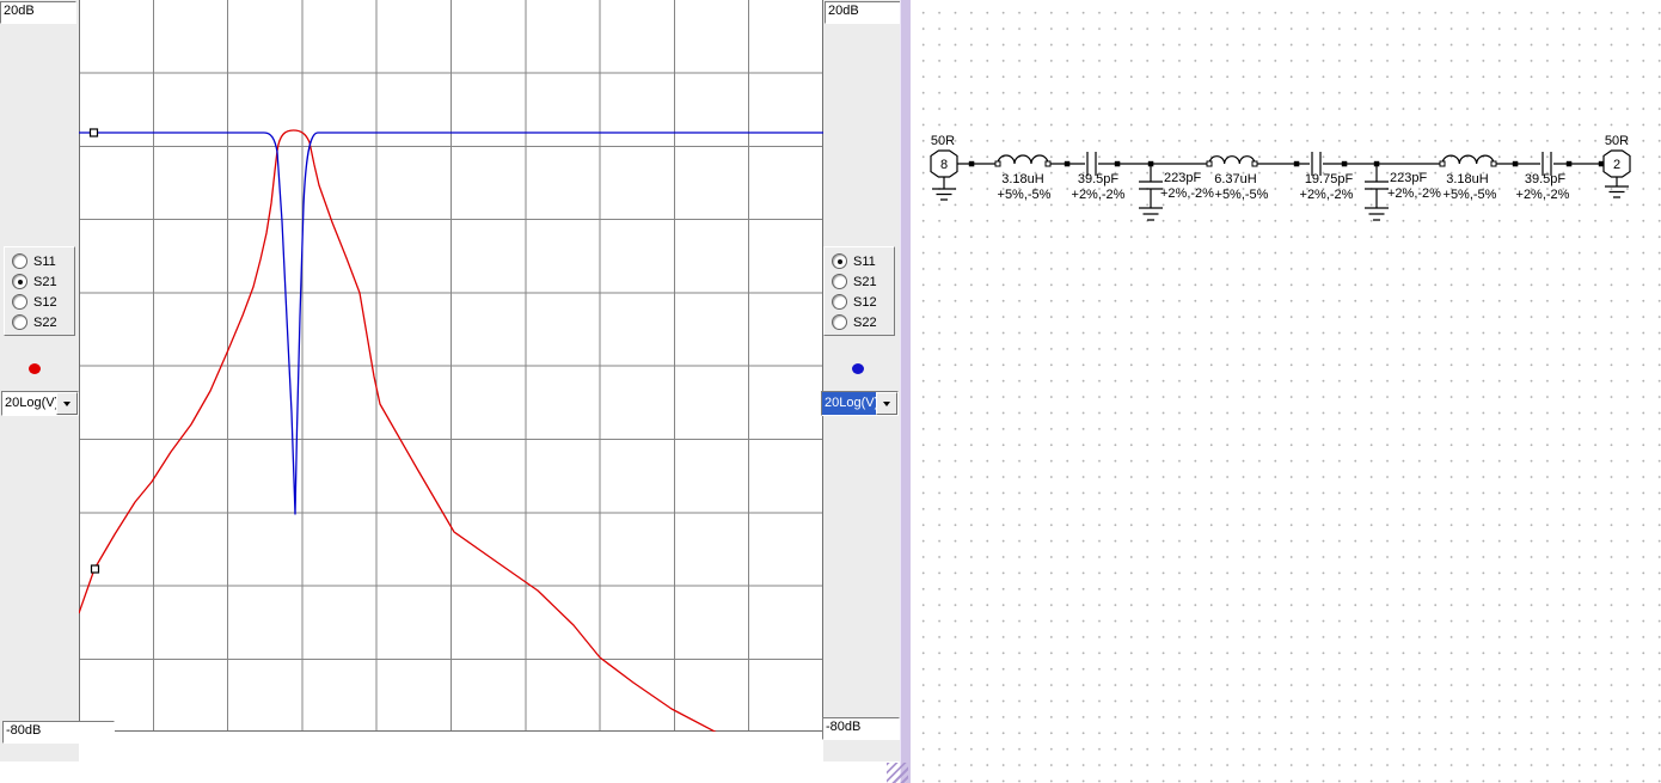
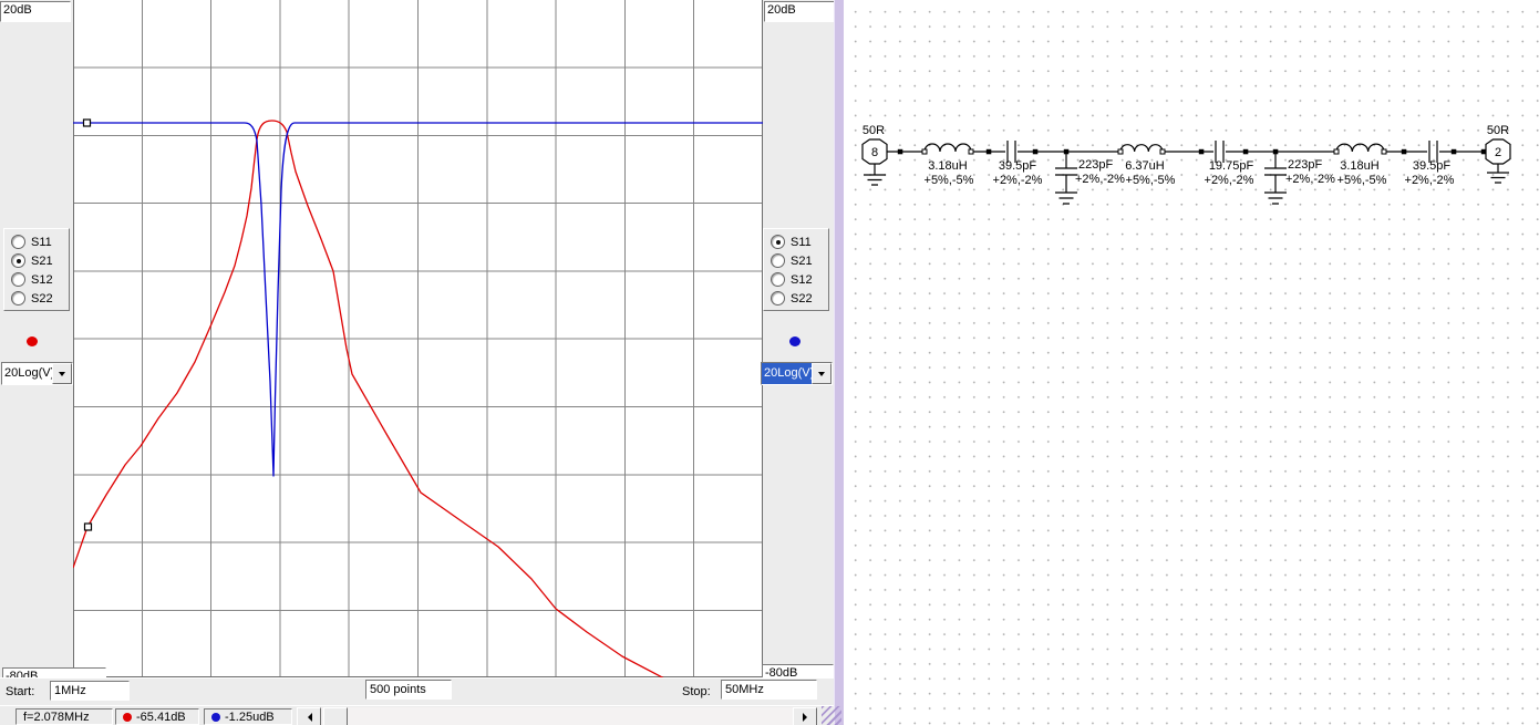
  20dB
  20dB
  -80dB
  -80dB
  S11
  S21
  S12
  S22
  S11
  S21
  S12
  S22
  20Log(V
  20Log(V
+ Start:
+ 1MHz
+ 500 points
+ Stop:
+ 50MHz
+ f=2.078MHz
+ -65.41dB
+ -1.25udB
  50R
  8
  50R
  2
  3.18uH
  +5%,-5%
  39.5pF
  +2%,-2%
  223pF
  +2%,-2%
  6.37uH
  +5%,-5%
  19.75pF
  +2%,-2%
  223pF
  +2%,-2%
  3.18uH
  +5%,-5%
  39.5pF
  +2%,-2%
